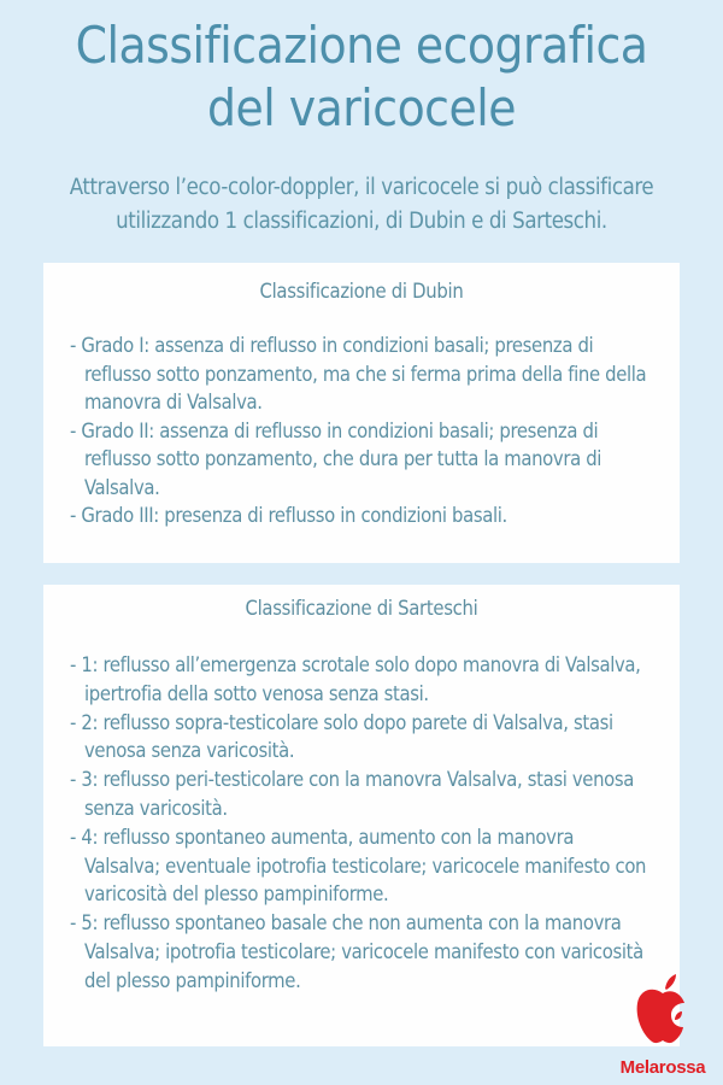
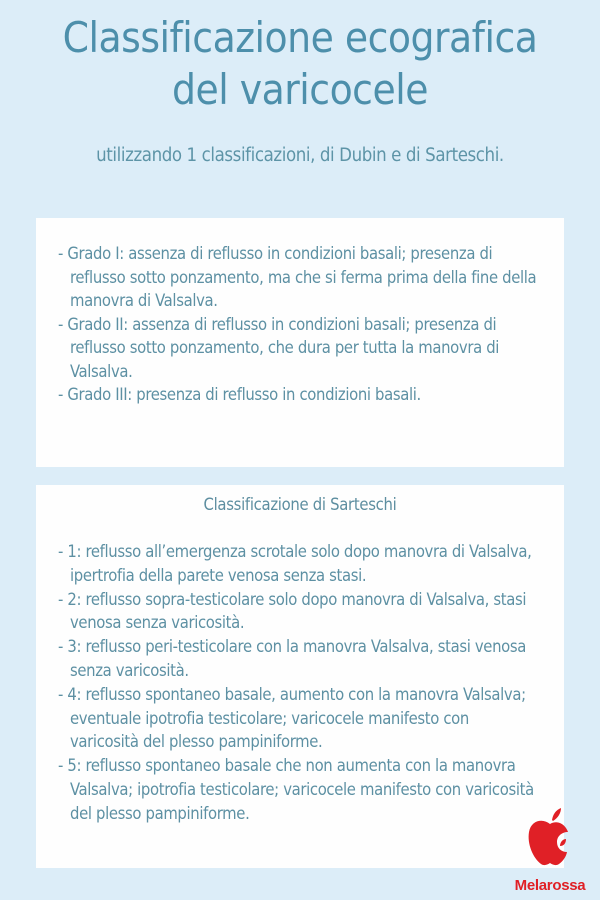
  Classificazione ecografica
  del varicocele
- Attraverso l’eco-color-doppler, il varicocele si può classificare
  utilizzando 1 classificazioni, di Dubin e di Sarteschi.
- Classificazione di Dubin
  - Grado I: assenza di reflusso in condizioni basali; presenza di reflusso sotto ponzamento, ma che si ferma prima della fine della manovra di Valsalva.
  - Grado II: assenza di reflusso in condizioni basali; presenza di reflusso sotto ponzamento, che dura per tutta la manovra di Valsalva.
  - Grado III: presenza di reflusso in condizioni basali.
  Classificazione di Sarteschi
- - 1: reflusso all’emergenza scrotale solo dopo manovra di Valsalva, ipertrofia della sotto venosa senza stasi.
+ - 1: reflusso all’emergenza scrotale solo dopo manovra di Valsalva, ipertrofia della parete venosa senza stasi.
- - 2: reflusso sopra-testicolare solo dopo parete di Valsalva, stasi venosa senza varicosità.
+ - 2: reflusso sopra-testicolare solo dopo manovra di Valsalva, stasi venosa senza varicosità.
  - 3: reflusso peri-testicolare con la manovra Valsalva, stasi venosa senza varicosità.
- - 4: reflusso spontaneo aumenta, aumento con la manovra Valsalva; eventuale ipotrofia testicolare; varicocele manifesto con varicosità del plesso pampiniforme.
+ - 4: reflusso spontaneo basale, aumento con la manovra Valsalva; eventuale ipotrofia testicolare; varicocele manifesto con varicosità del plesso pampiniforme.
  - 5: reflusso spontaneo basale che non aumenta con la manovra Valsalva; ipotrofia testicolare; varicocele manifesto con varicosità del plesso pampiniforme.
  Melarossa
